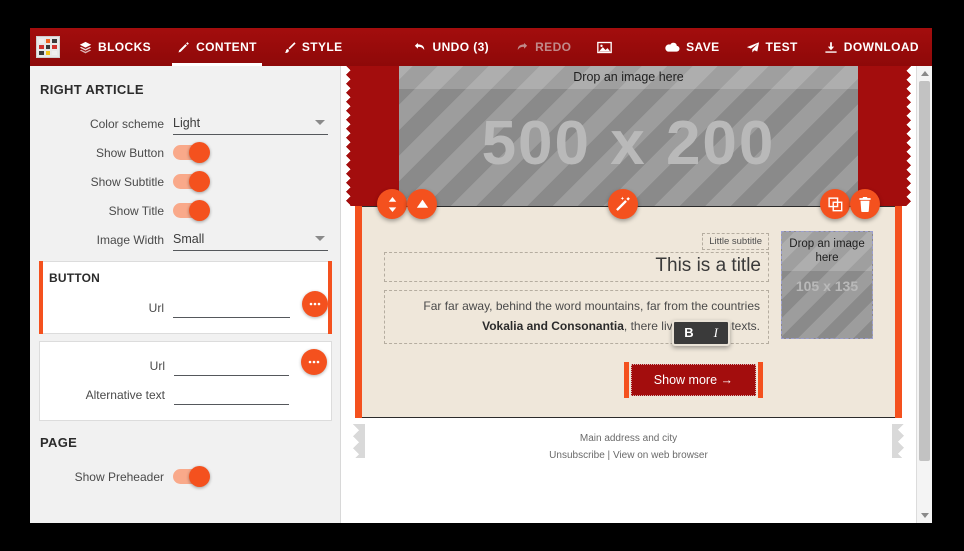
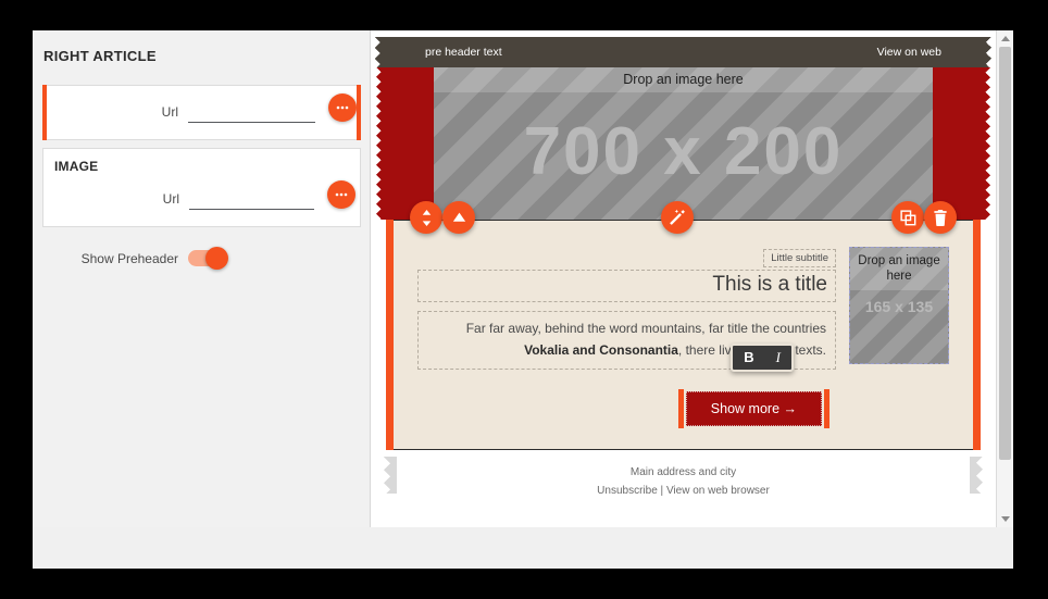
- BLOCKS
- CONTENT
- STYLE
- UNDO (3)
- REDO
- SAVE
- TEST
- DOWNLOAD
  RIGHT ARTICLE
- Color scheme
- Light
- Show Button
- Show Subtitle
- Show Title
- Image Width
- Small
- BUTTON
  Url
+ IMAGE
  Url
- Alternative text
- PAGE
  Show Preheader
+ pre header text
+ View on web
  Drop an image here
- 500 x 200
+ 700 x 200
  Little subtitle
  This is a title
- Far far away, behind the word mountains, far from the countries Vokalia and Consonantia, there liv texts.
+ Far far away, behind the word mountains, far title the countries Vokalia and Consonantia, there liv texts.
  Drop an image here
- 105 x 135
+ 165 x 135
  B
  I
  Show more →
  Main address and city
  Unsubscribe | View on web browser
